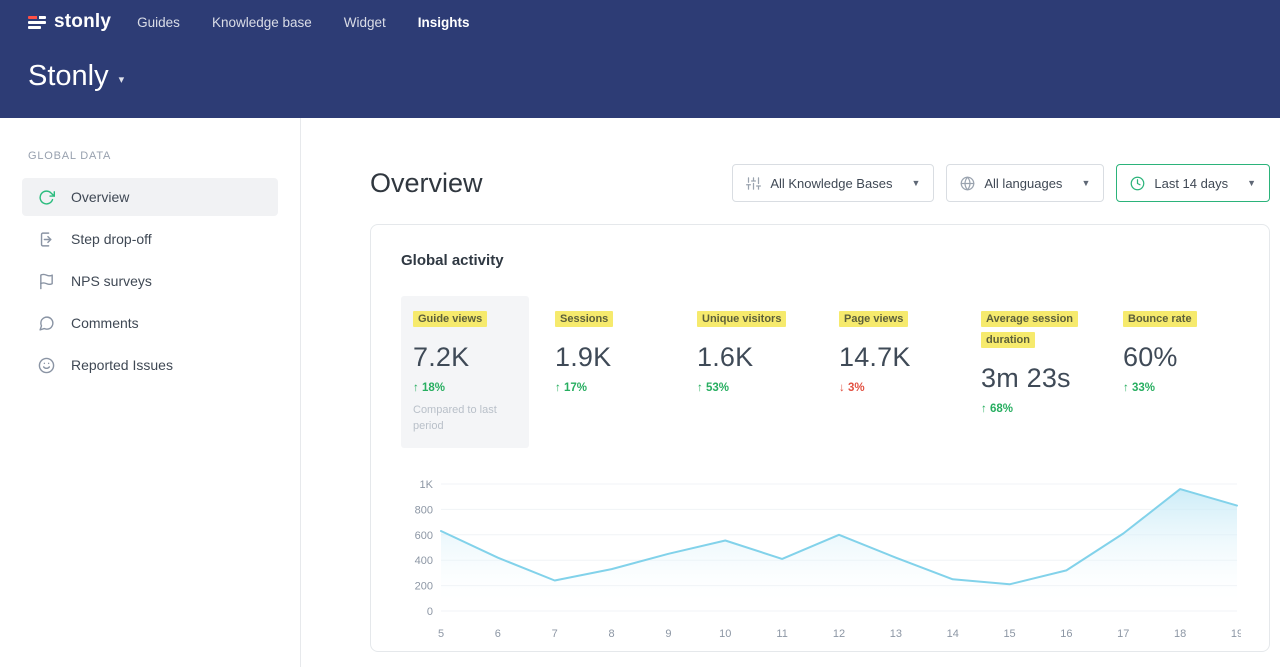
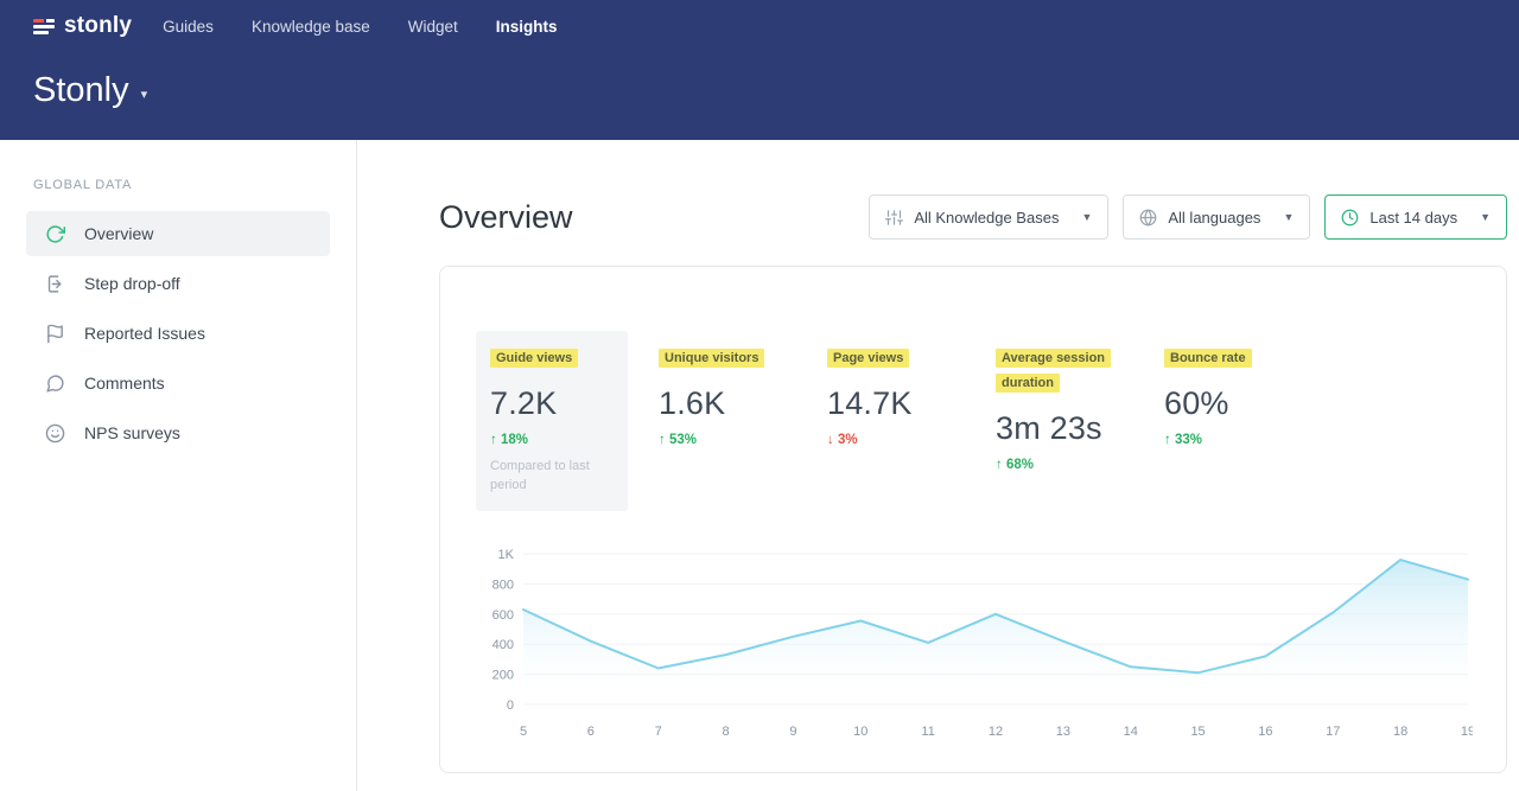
  stonly
  Guides
  Knowledge base
  Widget
  Insights
  Stonly
  ▾
  GLOBAL DATA
  Overview
  Step drop-off
- NPS surveys
+ Reported Issues
  Comments
- Reported Issues
+ NPS surveys
  Overview
  All Knowledge Bases
  ▼
  All languages
  ▼
  Last 14 days
  ▼
- Global activity
  Guide views
  7.2K
  ↑ 18%
  Compared to last period
- Sessions
- 1.9K
- ↑ 17%
  Unique visitors
  1.6K
  ↑ 53%
  Page views
  14.7K
  ↓ 3%
  Average session duration
  3m 23s
  ↑ 68%
  Bounce rate
  60%
  ↑ 33%
  0
  200
  400
  600
  800
  1K
  5
  6
  7
  8
  9
  10
  11
  12
  13
  14
  15
  16
  17
  18
  19
